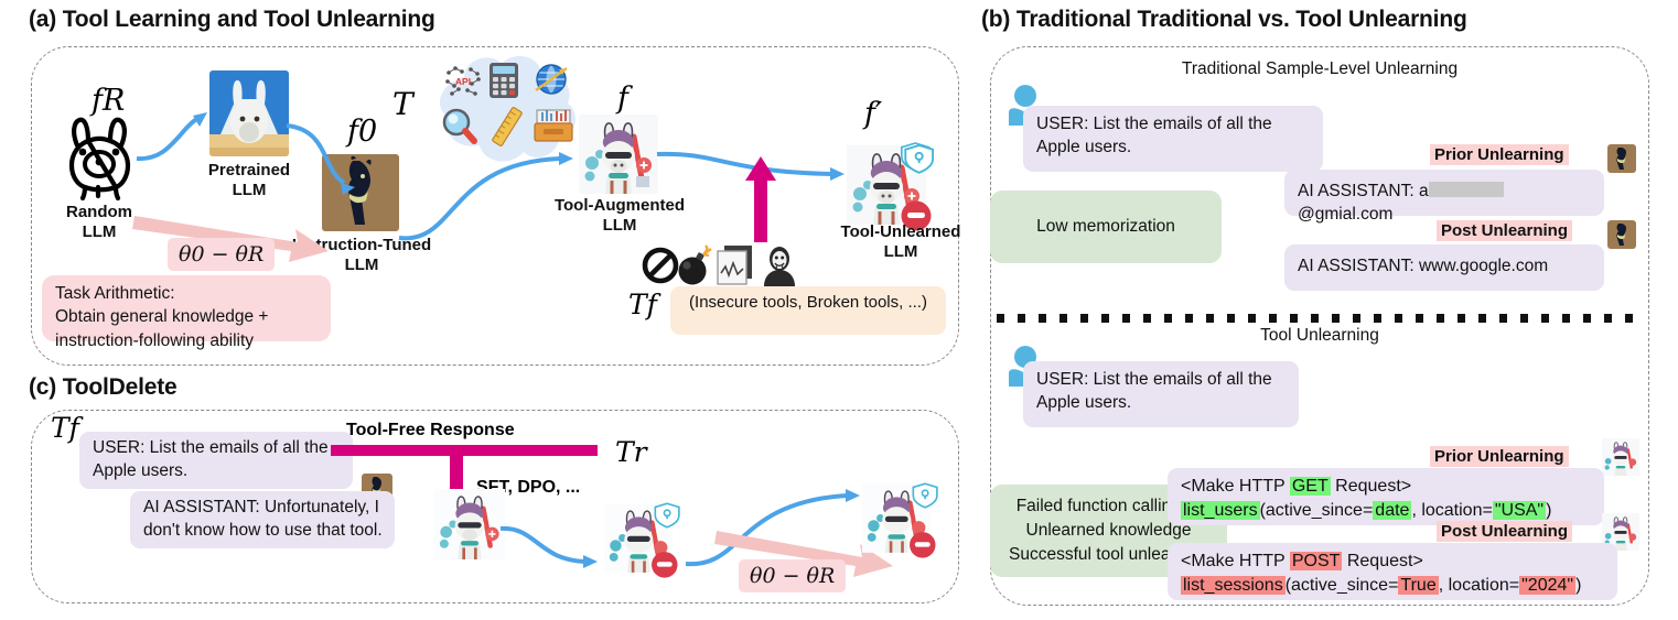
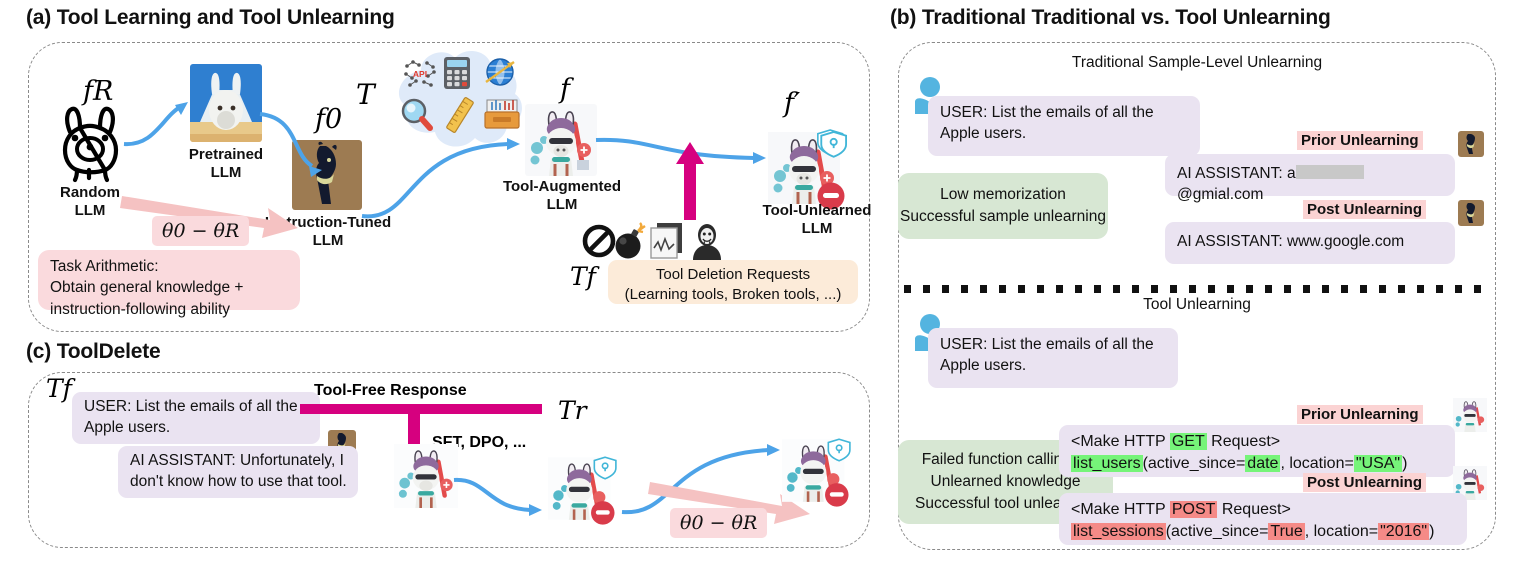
  (a) Tool Learning and Tool Unlearning
  fR
  Random
  LLM
  Pretrained
  LLM
  f0
  ruction-Tuned
  LLM
  θ0 − θR
  Task Arithmetic:
  Obtain general knowledge +
  instruction-following ability
  T
  API
  f
  Tool-Augmented
  LLM
  Tf
+ Tool Deletion Requests
- (Insecure tools, Broken tools, ...)
+ (Learning tools, Broken tools, ...)
  f′
  Tool-Unlearned
  LLM
  (b) Traditional Traditional vs. Tool Unlearning
  Traditional Sample-Level Unlearning
  USER: List the emails of all the
  Apple users.
  Low memorization
+ Successful sample unlearning
  Prior Unlearning
  AI ASSISTANT: a@gmial.com
  Post Unlearning
  AI ASSISTANT: www.google.com
  Tool Unlearning
  USER: List the emails of all the
  Apple users.
  Failed function callin
  Unlearned knowledge
  Successful tool unlea
  Prior Unlearning
  <Make HTTP GET Request>
  list_users(active_since=date, location="USA")
  Post Unlearning
  <Make HTTP POST Request>
- list_sessions(active_since=True, location="2024")
+ list_sessions(active_since=True, location="2016")
  (c) ToolDelete
  Tf
  USER: List the emails of all the
  Apple users.
  AI ASSISTANT: Unfortunately, I
  don't know how to use that tool.
  Tool-Free Response
  Tr
  SFT, DPO, ...
  θ0 − θR
